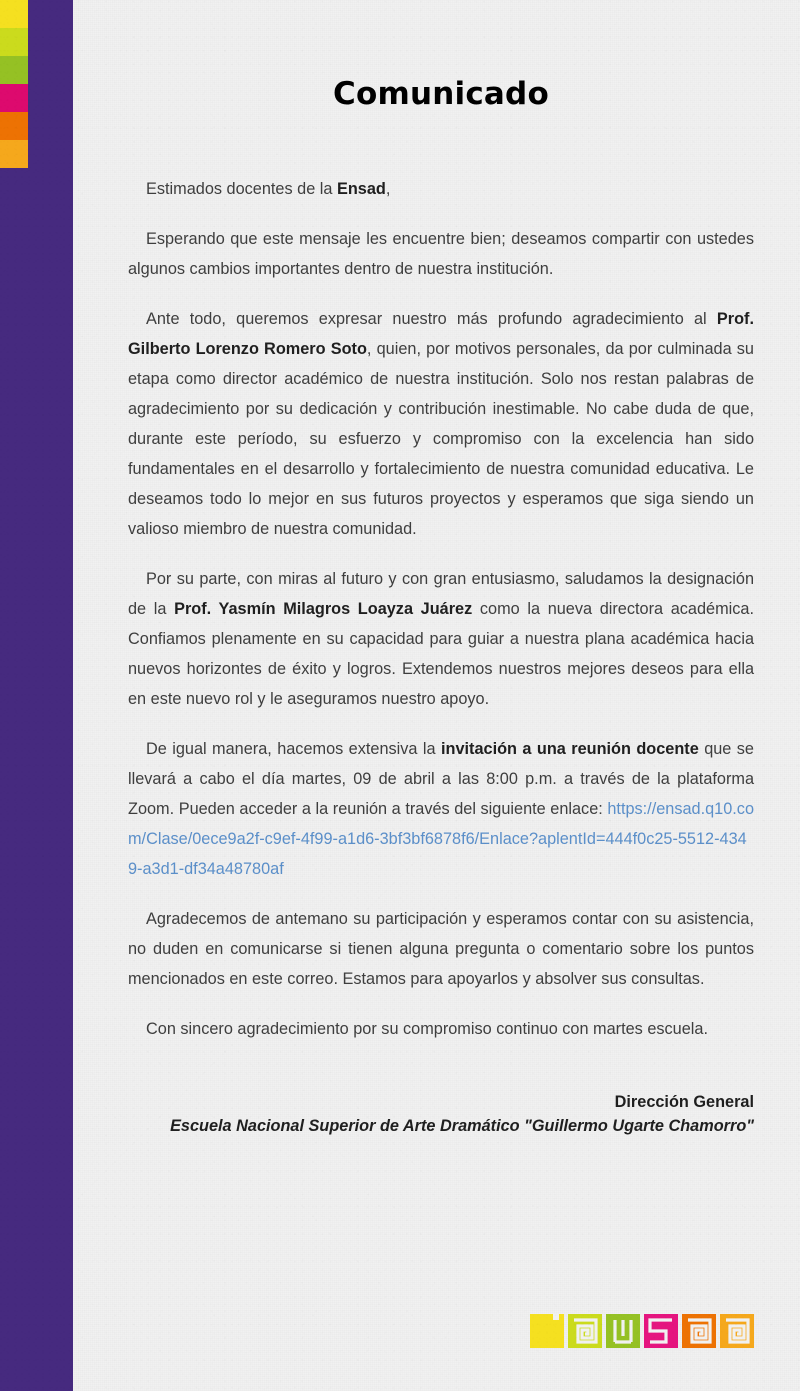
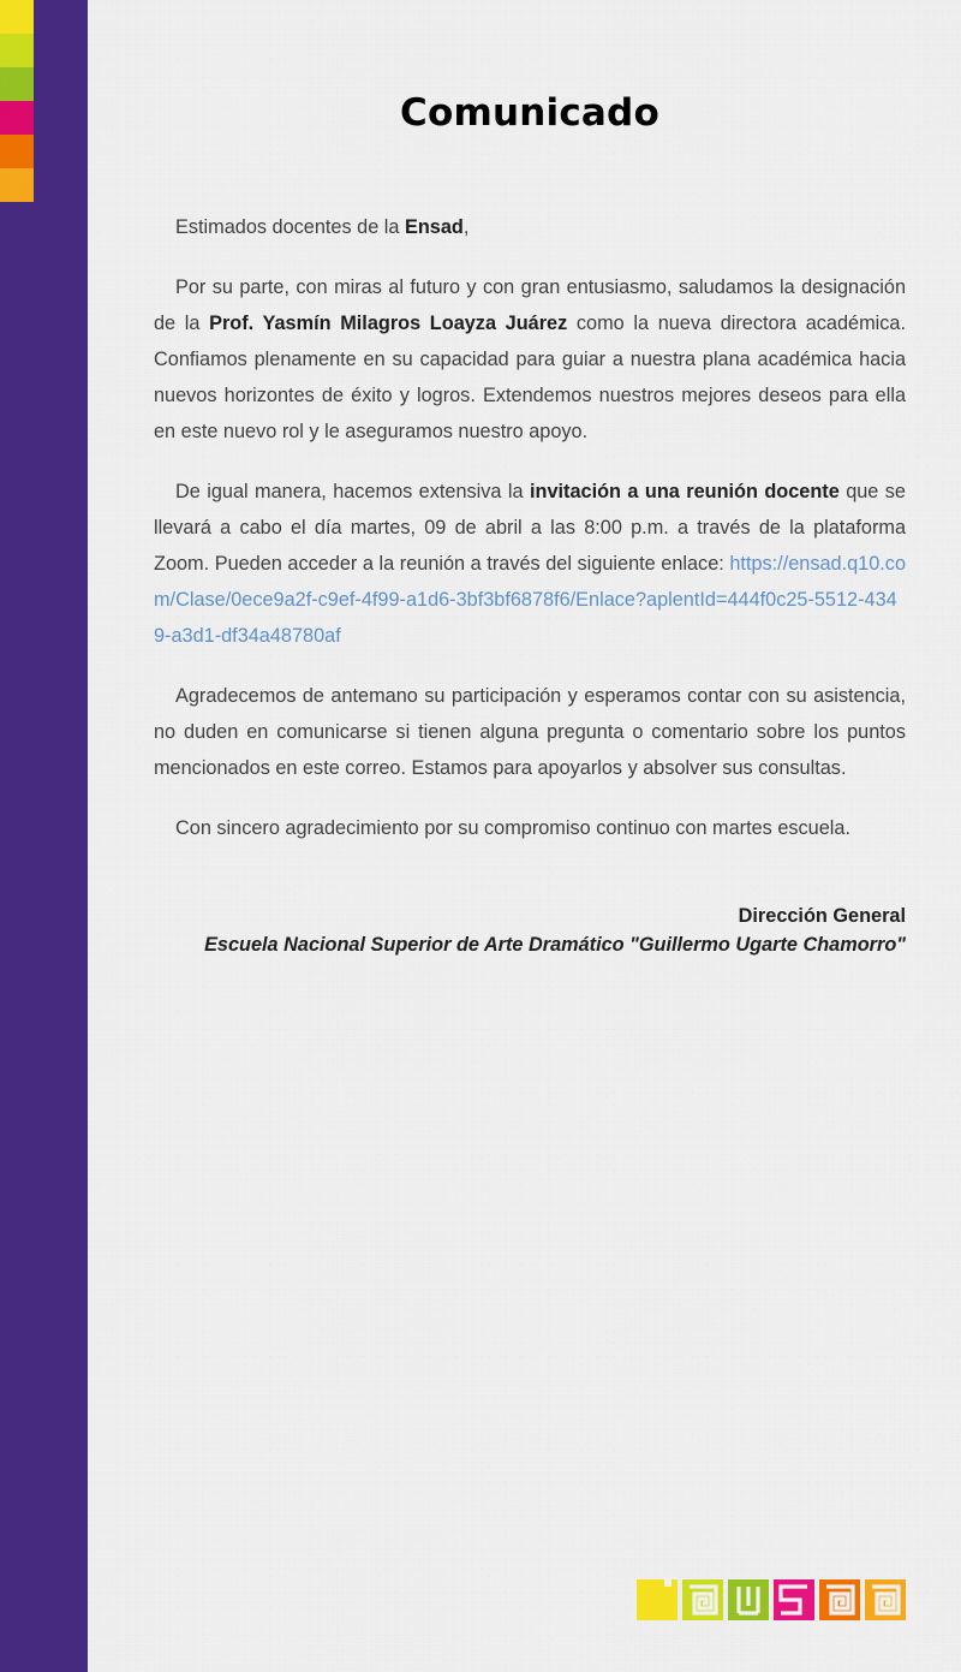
  Comunicado
  Estimados docentes de la Ensad,
- Esperando que este mensaje les encuentre bien; deseamos compartir con ustedes algunos cambios importantes dentro de nuestra institución.
- Ante todo, queremos expresar nuestro más profundo agradecimiento al Prof. Gilberto Lorenzo Romero Soto, quien, por motivos personales, da por culminada su etapa como director académico de nuestra institución. Solo nos restan palabras de agradecimiento por su dedicación y contribución inestimable. No cabe duda de que, durante este período, su esfuerzo y compromiso con la excelencia han sido fundamentales en el desarrollo y fortalecimiento de nuestra comunidad educativa. Le deseamos todo lo mejor en sus futuros proyectos y esperamos que siga siendo un valioso miembro de nuestra comunidad.
  Por su parte, con miras al futuro y con gran entusiasmo, saludamos la designación de la Prof. Yasmín Milagros Loayza Juárez como la nueva directora académica. Confiamos plenamente en su capacidad para guiar a nuestra plana académica hacia nuevos horizontes de éxito y logros. Extendemos nuestros mejores deseos para ella en este nuevo rol y le aseguramos nuestro apoyo.
  De igual manera, hacemos extensiva la invitación a una reunión docente que se llevará a cabo el día martes, 09 de abril a las 8:00 p.m. a través de la plataforma Zoom. Pueden acceder a la reunión a través del siguiente enlace: https://ensad.q10.com/Clase/0ece9a2f-c9ef-4f99-a1d6-3bf3bf6878f6/Enlace?aplentId=444f0c25-5512-4349-a3d1-df34a48780af
  Agradecemos de antemano su participación y esperamos contar con su asistencia, no duden en comunicarse si tienen alguna pregunta o comentario sobre los puntos mencionados en este correo. Estamos para apoyarlos y absolver sus consultas.
  Con sincero agradecimiento por su compromiso continuo con martes escuela.
  Dirección General
  Escuela Nacional Superior de Arte Dramático "Guillermo Ugarte Chamorro"
